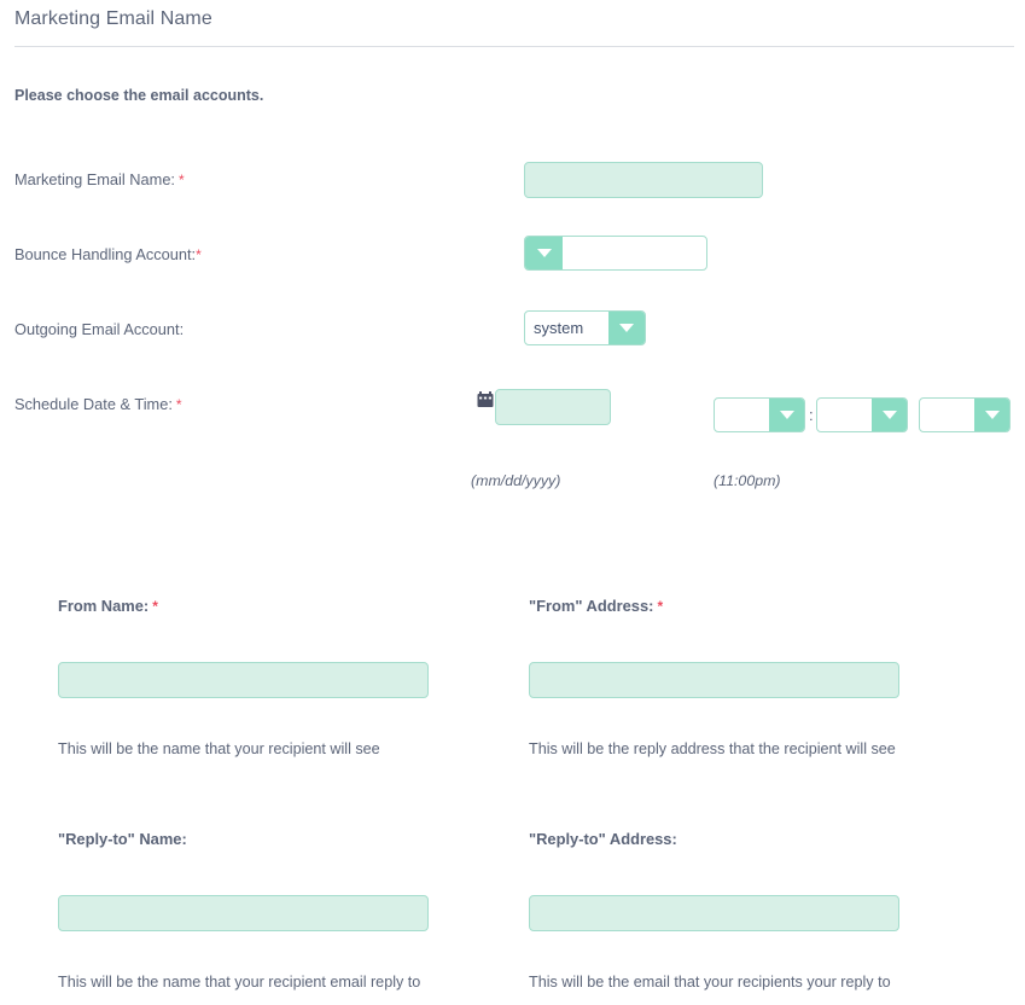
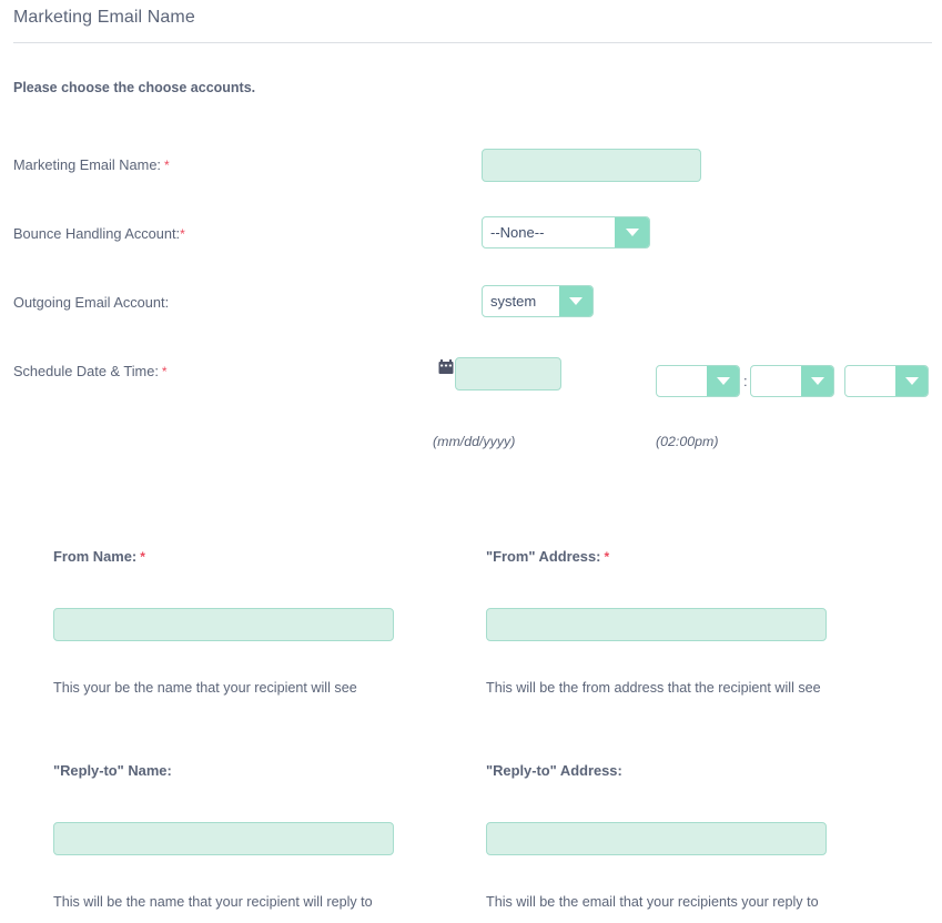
  Marketing Email Name
- Please choose the email accounts.
+ Please choose the choose accounts.
  Marketing Email Name: *
  Bounce Handling Account:*
+ --None--
  Outgoing Email Account:
  system
  Schedule Date & Time: *
  :
  (mm/dd/yyyy)
- (11:00pm)
+ (02:00pm)
  From Name: *
- This will be the name that your recipient will see
+ This your be the name that your recipient will see
  "From" Address: *
- This will be the reply address that the recipient will see
+ This will be the from address that the recipient will see
  "Reply-to" Name:
- This will be the name that your recipient email reply to
+ This will be the name that your recipient will reply to
  "Reply-to" Address:
  This will be the email that your recipients your reply to
